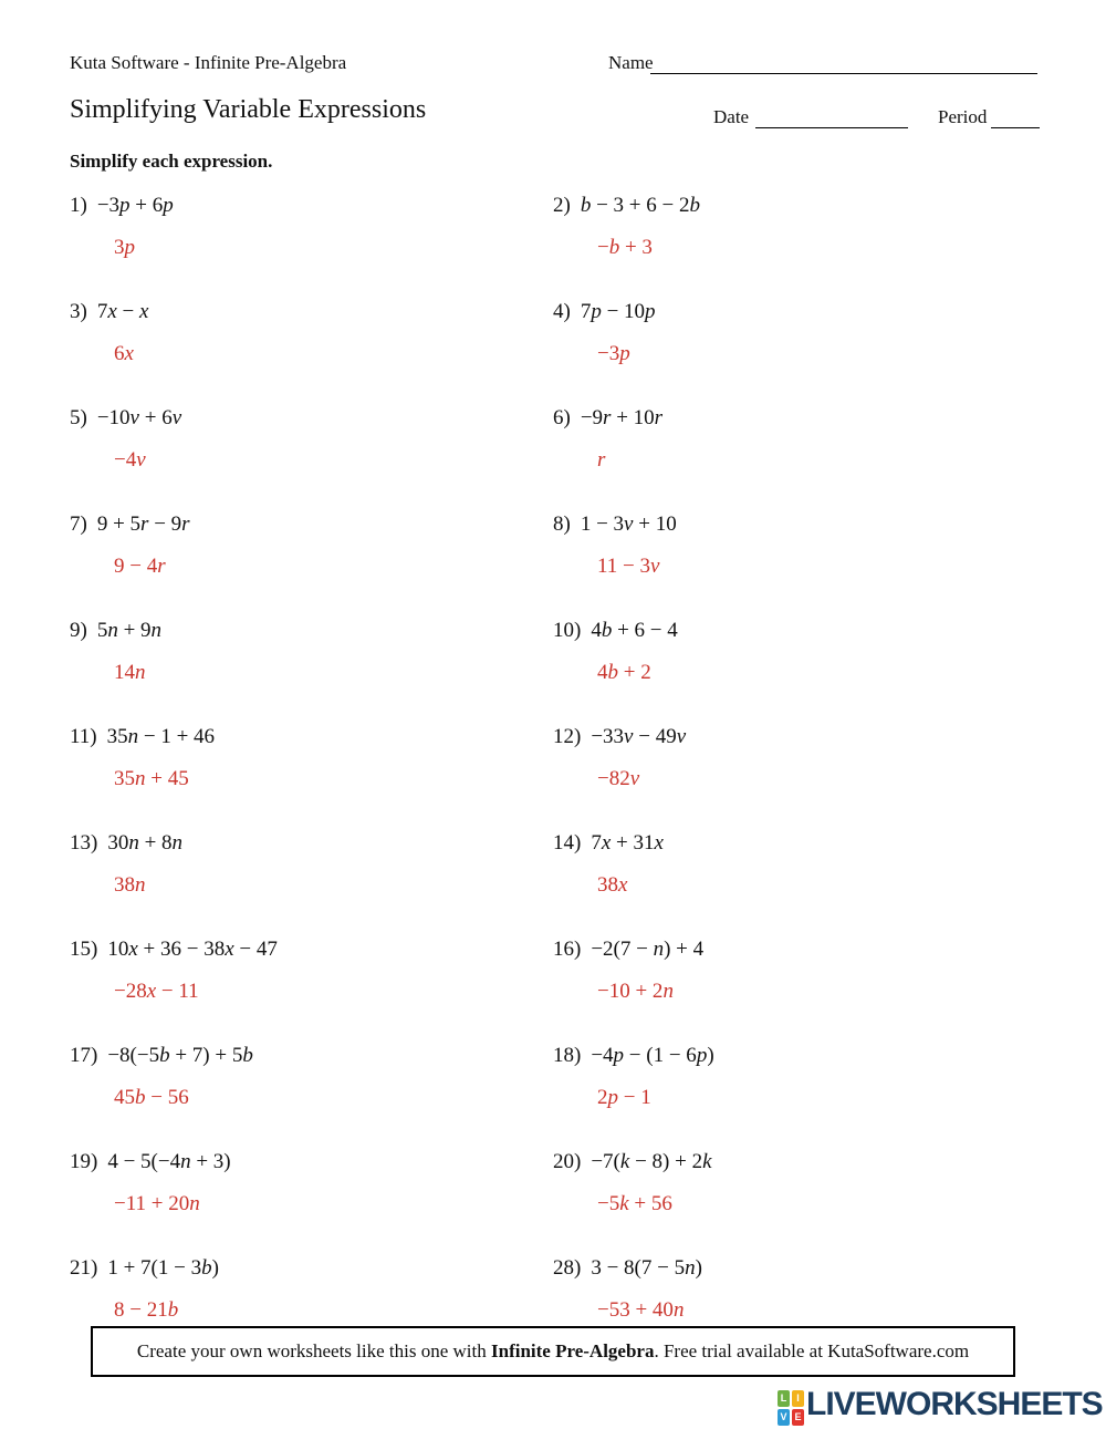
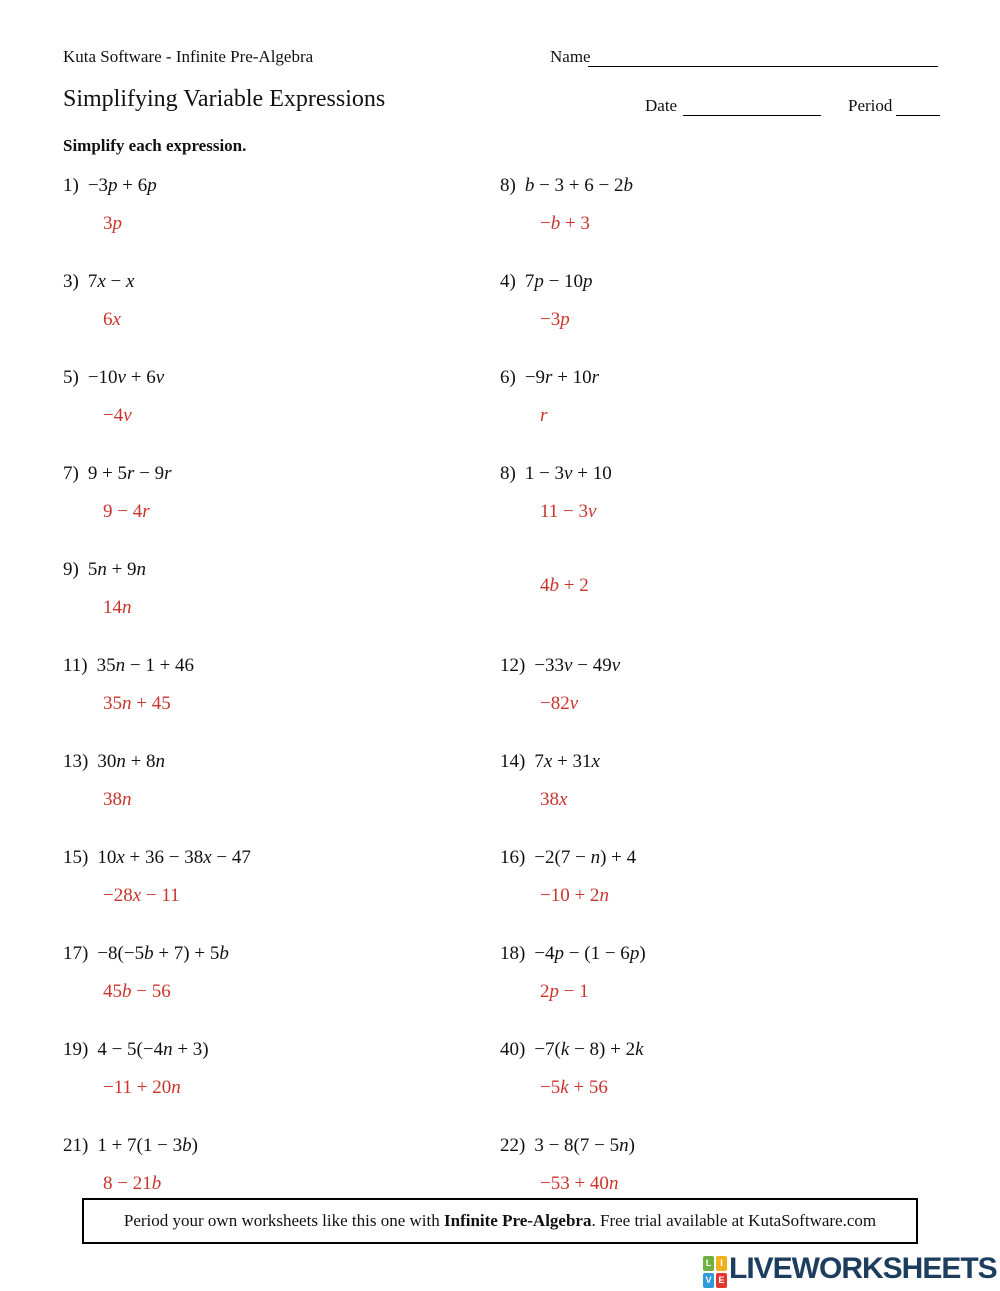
  Kuta Software - Infinite Pre-Algebra
  Name
  Simplifying Variable Expressions
  Date
  Period
  Simplify each expression.
  1) −3p + 6p
  3p
- 2) b − 3 + 6 − 2b
+ 8) b − 3 + 6 − 2b
  −b + 3
  3) 7x − x
  6x
  4) 7p − 10p
  −3p
  5) −10v + 6v
  −4v
  6) −9r + 10r
  r
  7) 9 + 5r − 9r
  9 − 4r
  8) 1 − 3v + 10
  11 − 3v
  9) 5n + 9n
  14n
- 10) 4b + 6 − 4
  4b + 2
  11) 35n − 1 + 46
  35n + 45
  12) −33v − 49v
  −82v
  13) 30n + 8n
  38n
  14) 7x + 31x
  38x
  15) 10x + 36 − 38x − 47
  −28x − 11
  16) −2(7 − n) + 4
  −10 + 2n
  17) −8(−5b + 7) + 5b
  45b − 56
  18) −4p − (1 − 6p)
  2p − 1
  19) 4 − 5(−4n + 3)
  −11 + 20n
- 20) −7(k − 8) + 2k
+ 40) −7(k − 8) + 2k
  −5k + 56
  21) 1 + 7(1 − 3b)
  8 − 21b
- 28) 3 − 8(7 − 5n)
+ 22) 3 − 8(7 − 5n)
  −53 + 40n
- Create your own worksheets like this one with Infinite Pre-Algebra. Free trial available at KutaSoftware.com
+ Period your own worksheets like this one with Infinite Pre-Algebra. Free trial available at KutaSoftware.com
  L
  I
  V
  E
  LIVEWORKSHEETS
